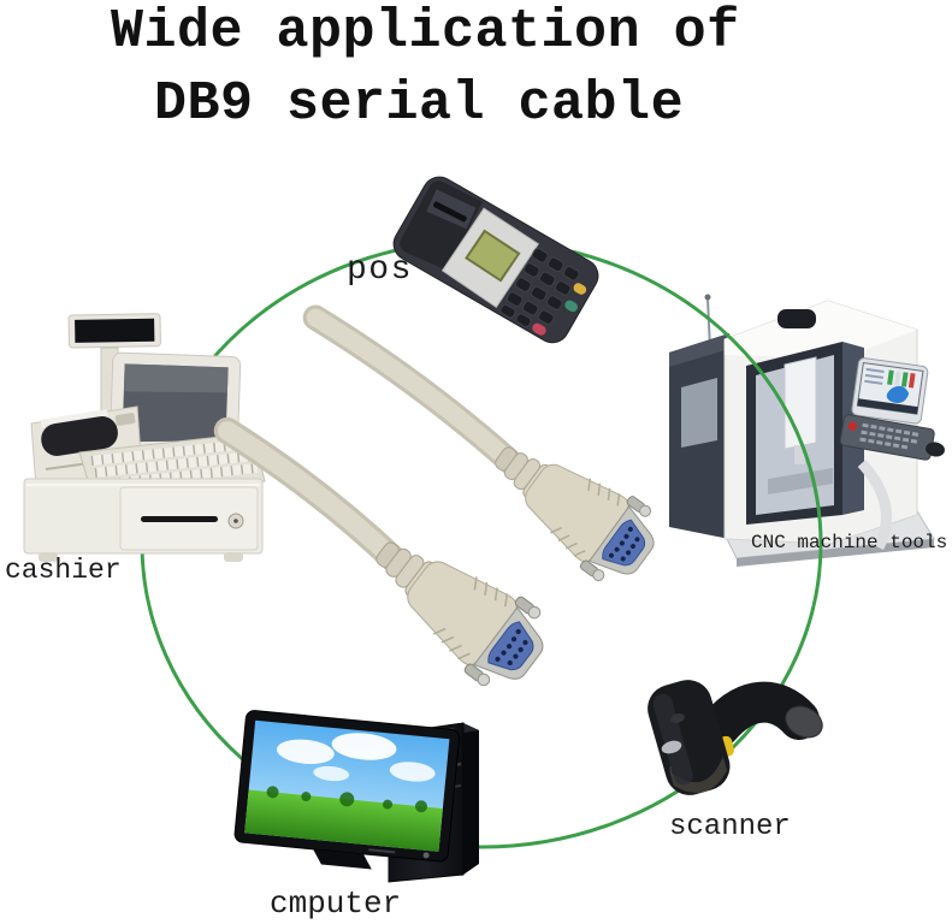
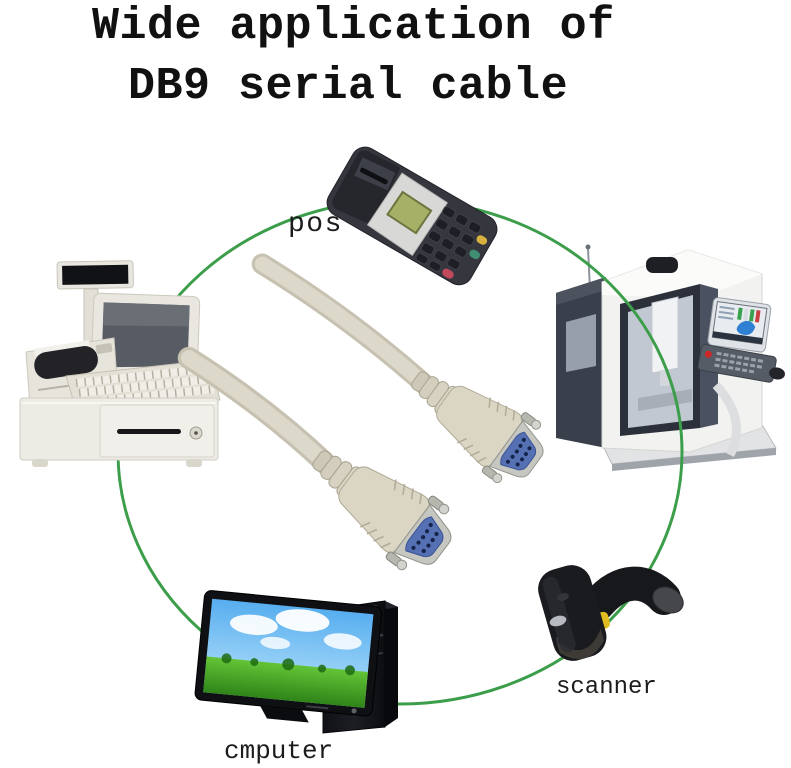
  Wide application of
  DB9 serial cable
  pos
- cashier
- CNC machine tools
  scanner
  cmputer
